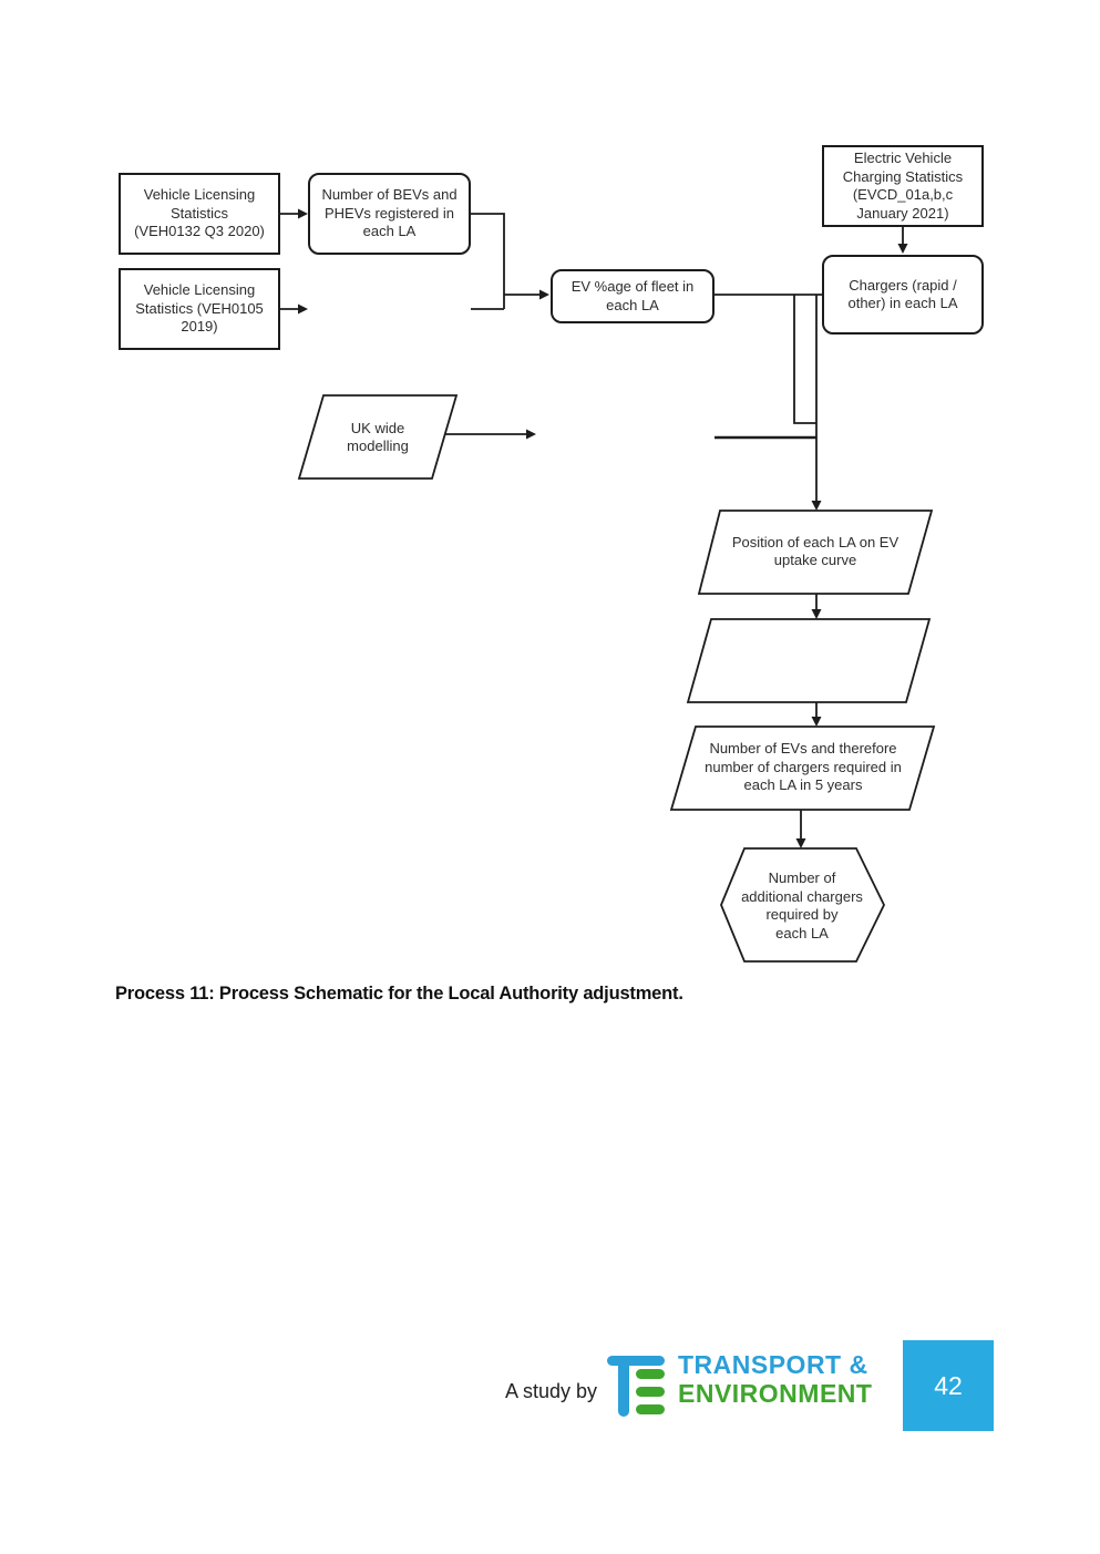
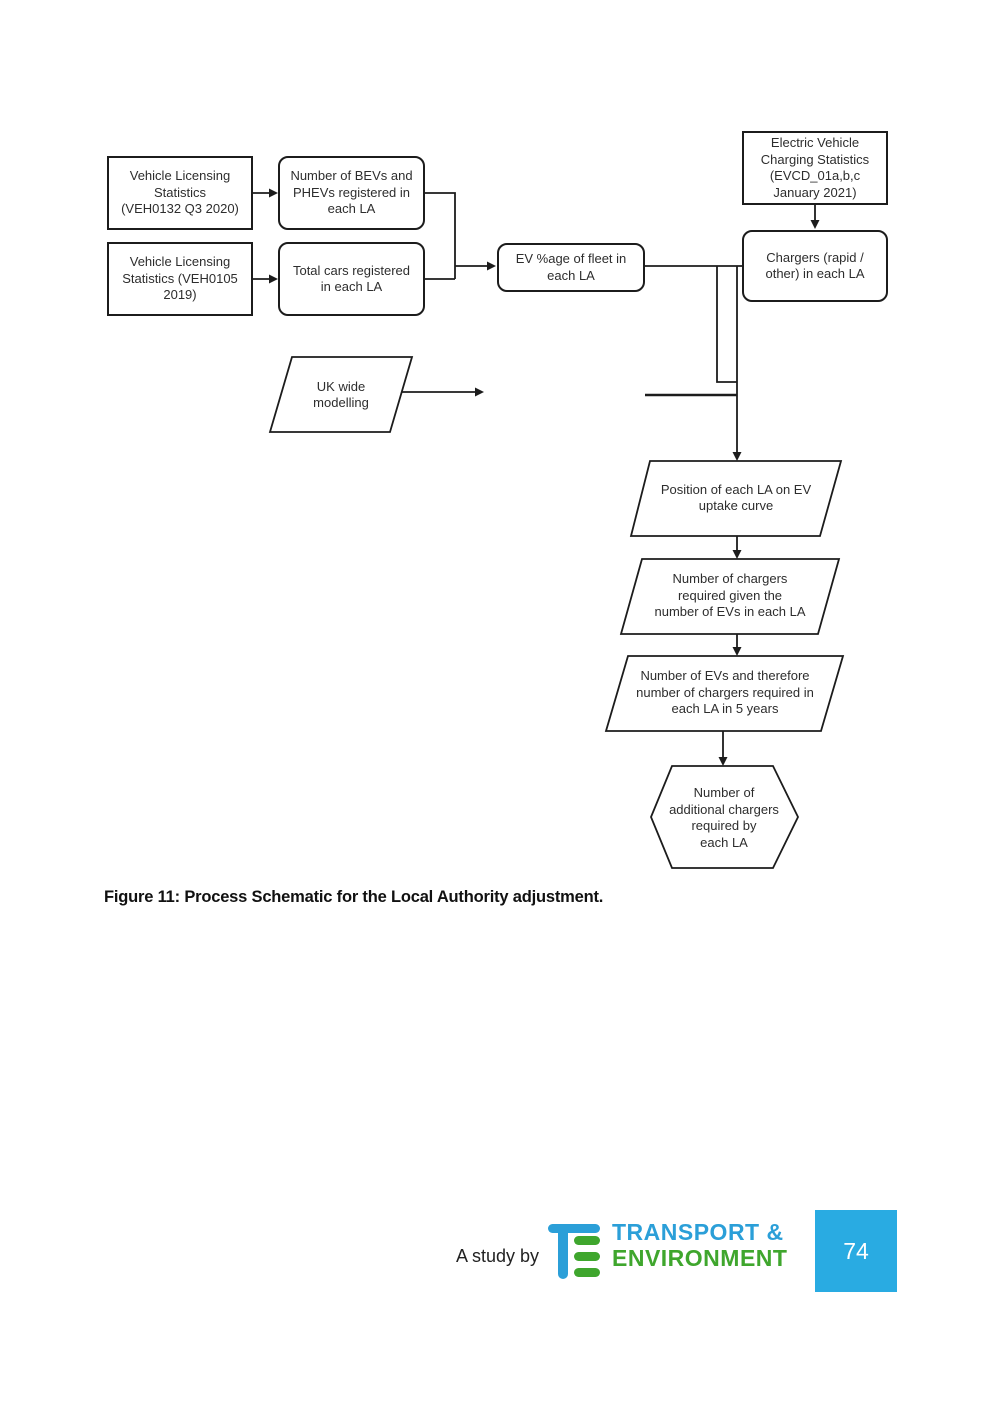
  Vehicle Licensing
  Statistics
  (VEH0132 Q3 2020)
  Number of BEVs and
  PHEVs registered in
  each LA
  Vehicle Licensing
  Statistics (VEH0105
  2019)
+ Total cars registered
+ in each LA
  Electric Vehicle
  Charging Statistics
  (EVCD_01a,b,c
  January 2021)
  EV %age of fleet in
  each LA
  Chargers (rapid /
  other) in each LA
  UK wide
  modelling
  Position of each LA on EV
  uptake curve
+ Number of chargers
+ required given the
+ number of EVs in each LA
  Number of EVs and therefore
  number of chargers required in
  each LA in 5 years
  Number of
  additional chargers
  required by
  each LA
- Process 11: Process Schematic for the Local Authority adjustment.
+ Figure 11: Process Schematic for the Local Authority adjustment.
  A study by
  TRANSPORT &
  ENVIRONMENT
- 42
+ 74
